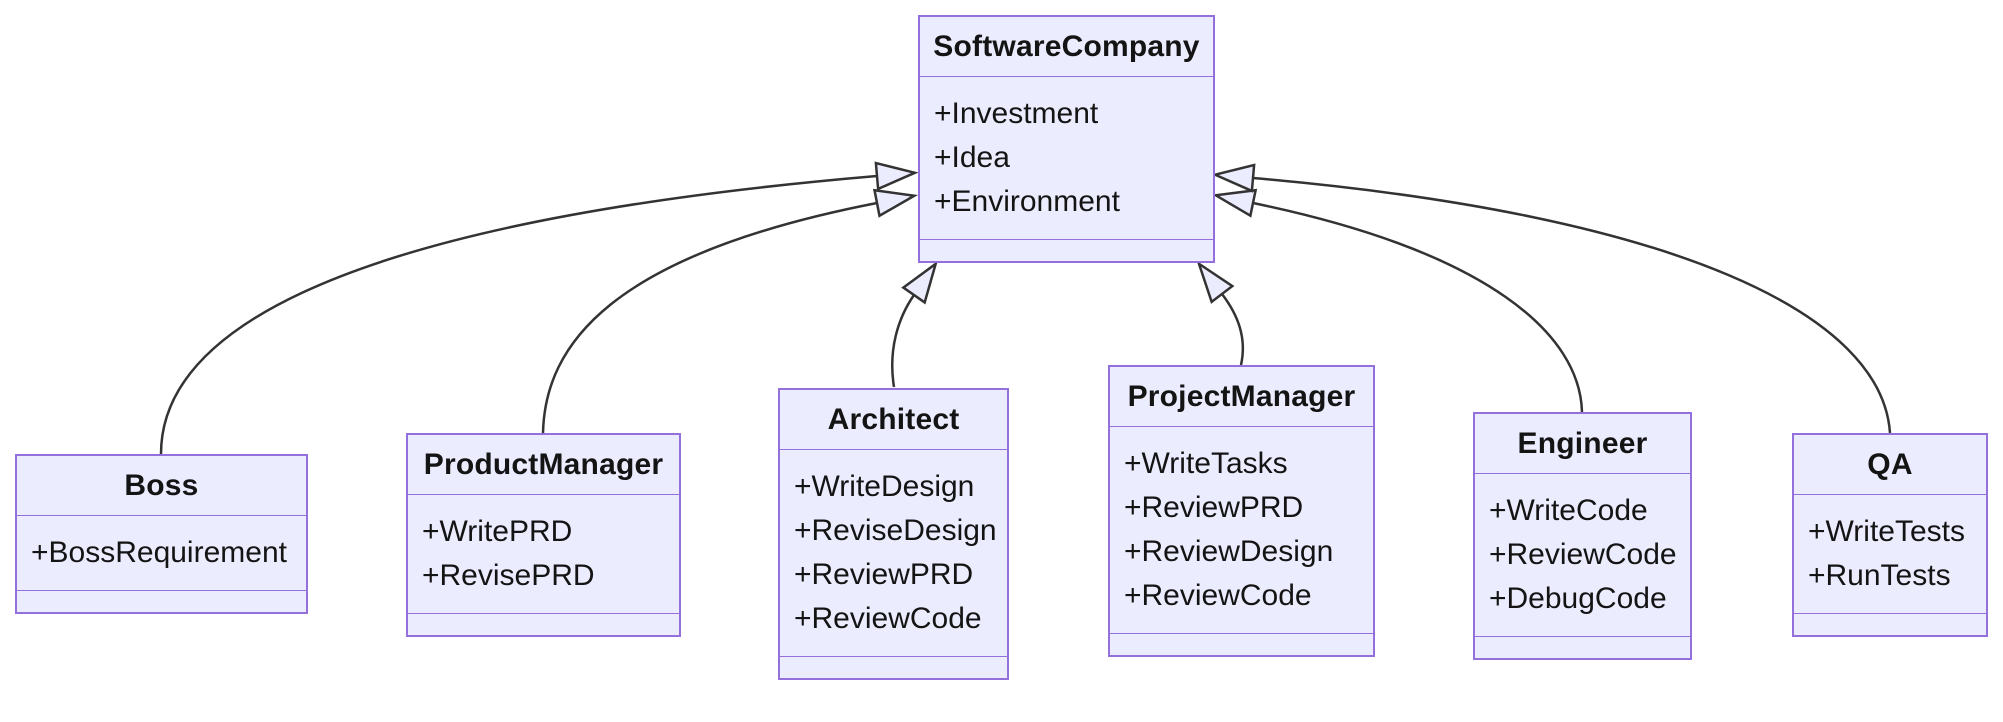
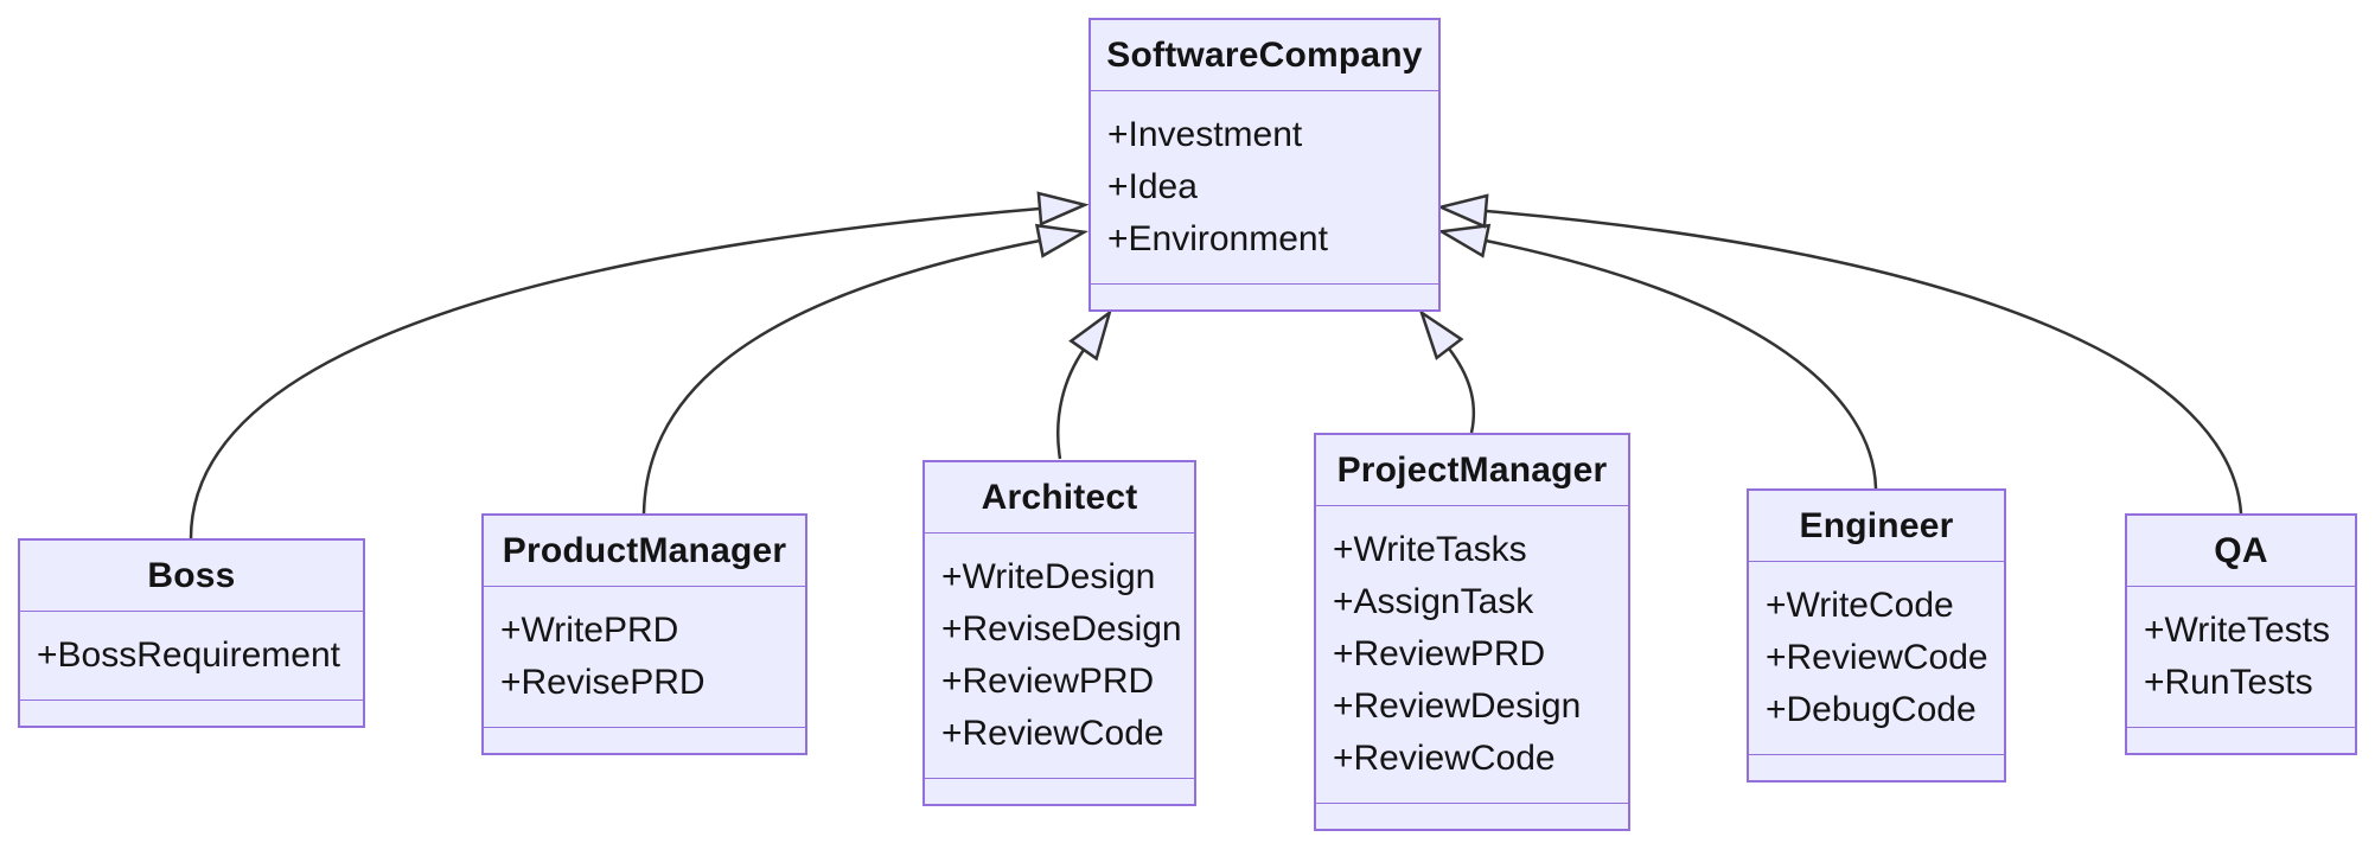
  SoftwareCompany
  +Investment
  +Idea
  +Environment
  Boss
  +BossRequirement
  ProductManager
  +WritePRD
  +RevisePRD
  Architect
  +WriteDesign
  +ReviseDesign
  +ReviewPRD
  +ReviewCode
  ProjectManager
  +WriteTasks
+ +AssignTask
  +ReviewPRD
  +ReviewDesign
  +ReviewCode
  Engineer
  +WriteCode
  +ReviewCode
  +DebugCode
  QA
  +WriteTests
  +RunTests
